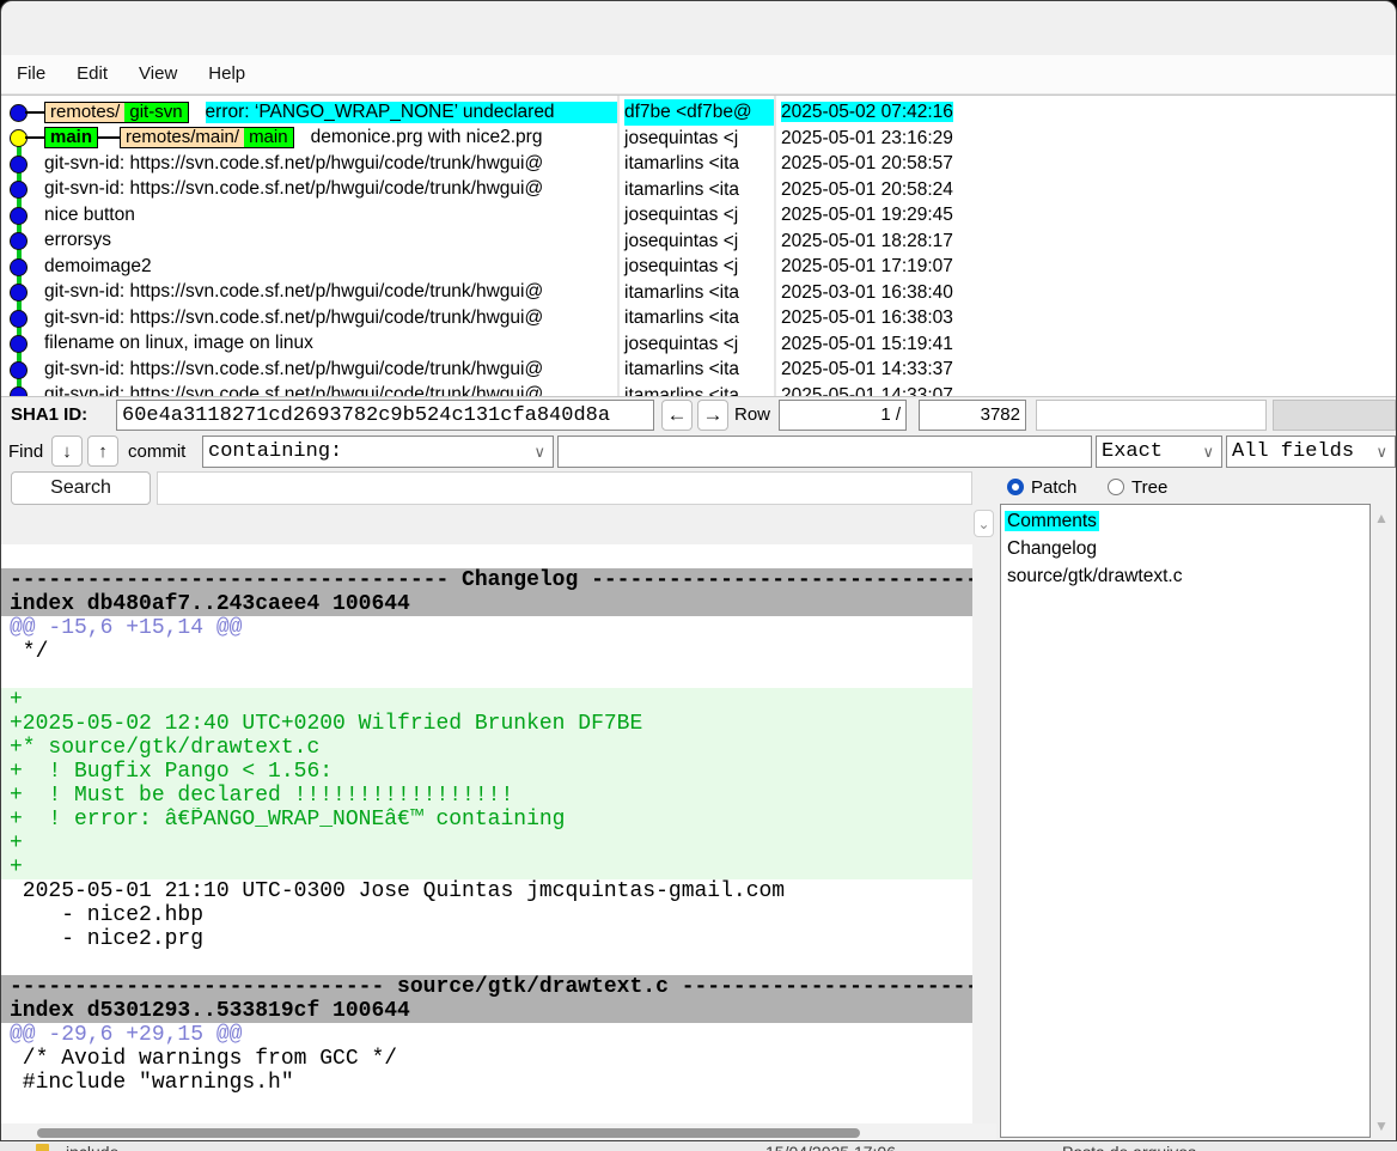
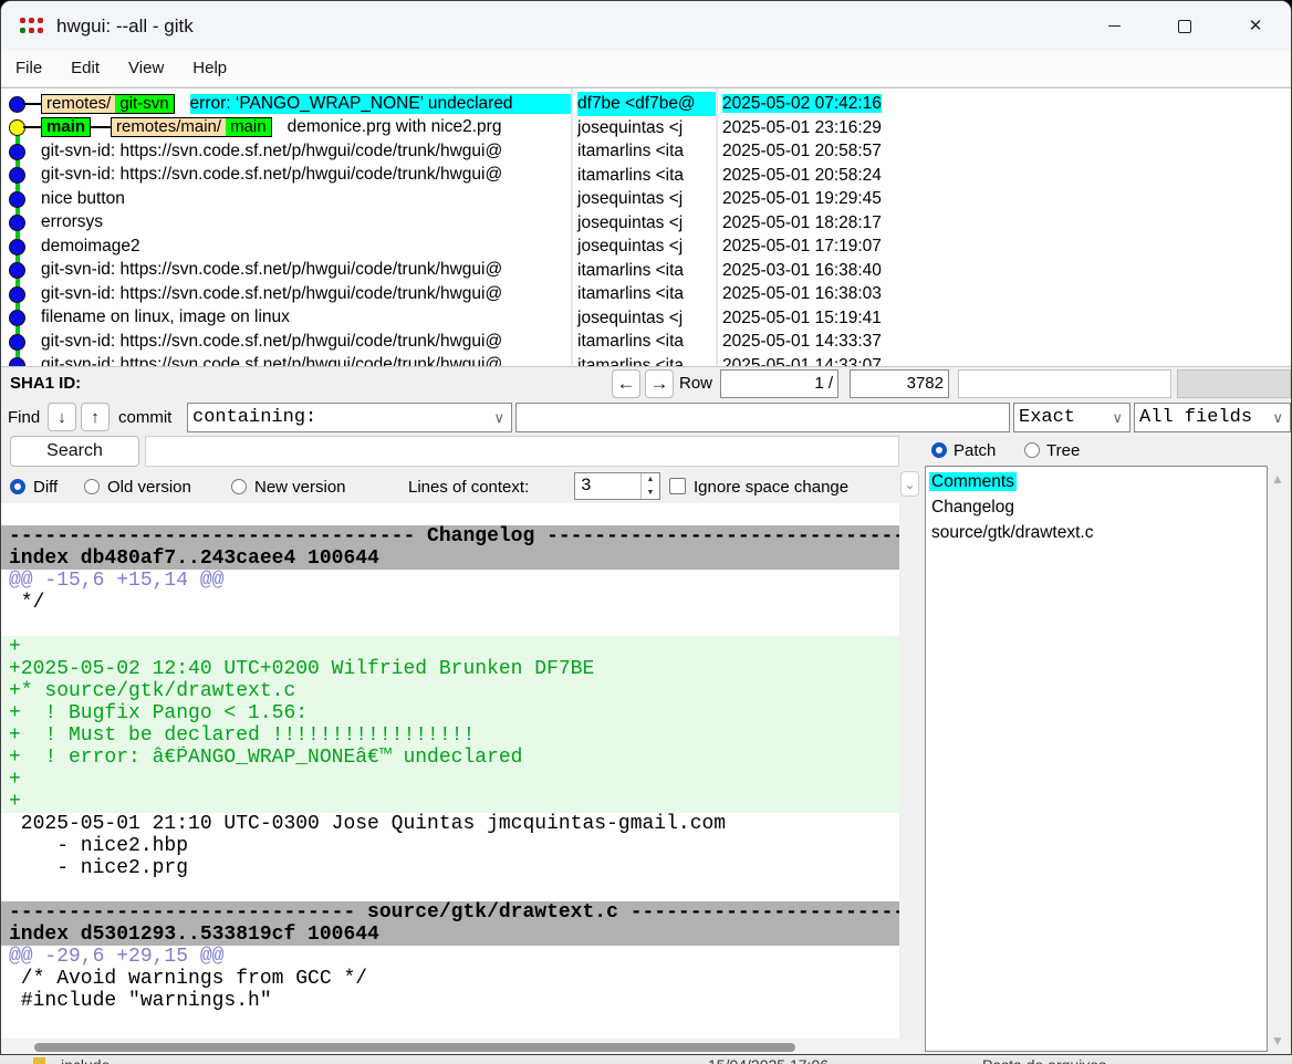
+ hwgui: --all - gitk
+ ✕
  File
  Edit
  View
  Help
  remotes/
  git-svn
  error: ‘PANGO_WRAP_NONE’ undeclared
  main
  remotes/main/
  main
  demonice.prg with nice2.prg
  git-svn-id: https://svn.code.sf.net/p/hwgui/code/trunk/hwgui@
  git-svn-id: https://svn.code.sf.net/p/hwgui/code/trunk/hwgui@
  nice button
  errorsys
  demoimage2
  git-svn-id: https://svn.code.sf.net/p/hwgui/code/trunk/hwgui@
  git-svn-id: https://svn.code.sf.net/p/hwgui/code/trunk/hwgui@
  filename on linux, image on linux
  git-svn-id: https://svn.code.sf.net/p/hwgui/code/trunk/hwgui@
  git-svn-id: https://svn.code.sf.net/p/hwgui/code/trunk/hwgui@
  df7be <df7be@
  josequintas <j
  itamarlins <ita
  itamarlins <ita
  josequintas <j
  josequintas <j
  josequintas <j
  itamarlins <ita
  itamarlins <ita
  josequintas <j
  itamarlins <ita
  itamarlins <ita
  2025-05-02 07:42:16
  2025-05-01 23:16:29
  2025-05-01 20:58:57
  2025-05-01 20:58:24
  2025-05-01 19:29:45
  2025-05-01 18:28:17
  2025-05-01 17:19:07
  2025-03-01 16:38:40
  2025-05-01 16:38:03
  2025-05-01 15:19:41
  2025-05-01 14:33:37
  2025-05-01 14:33:07
  SHA1 ID:
- 60e4a3118271cd2693782c9b524c131cfa840d8a
  ←
  →
  Row
  1 /
  3782
  Find
  ↓
  ↑
  commit
  containing:
  ∨
  Exact
  ∨
  All fields
  ∨
  Search
  Patch
  Tree
+ Diff
+ Old version
+ New version
+ Lines of context:
+ 3
+ Ignore space change
  ---------------------------------- Changelog -----------------------------
  index db480af7..243caee4 100644
  @@ -15,6 +15,14 @@
  */
  +
  +2025-05-02 12:40 UTC+0200 Wilfried Brunken DF7BE
  +* source/gtk/drawtext.c
  + ! Bugfix Pango < 1.56:
  + ! Must be declared !!!!!!!!!!!!!!!!!
- + ! error: â€P̃ANGO_WRAP_NONEâ€™ containing
+ + ! error: â€P̃ANGO_WRAP_NONEâ€™ undeclared
  +
  +
  2025-05-01 21:10 UTC-0300 Jose Quintas jmcquintas-gmail.com
  - nice2.hbp
  - nice2.prg
  ----------------------------- source/gtk/drawtext.c ----------------------
  index d5301293..533819cf 100644
  @@ -29,6 +29,15 @@
  /* Avoid warnings from GCC */
  #include "warnings.h"
  ⌄
  Comments
  Changelog
  source/gtk/drawtext.c
  ▲
  ▼
